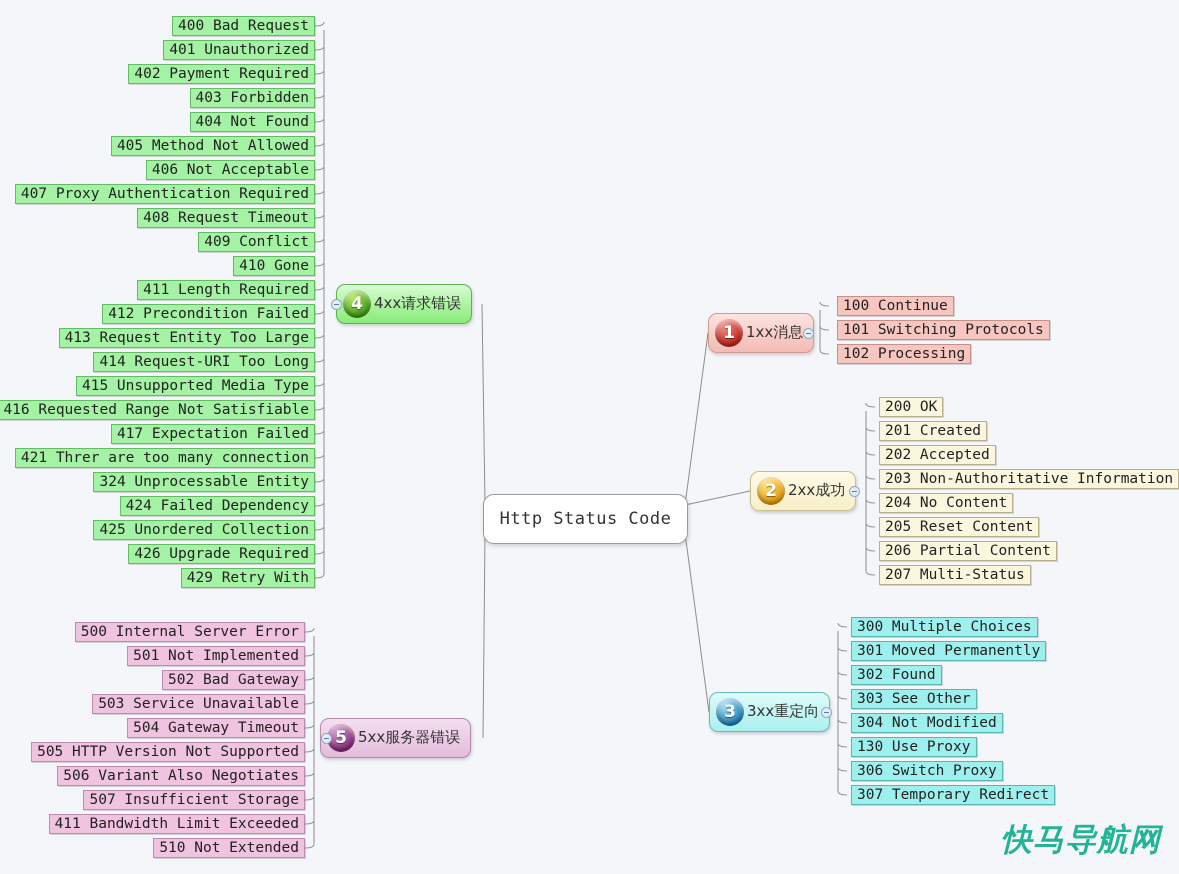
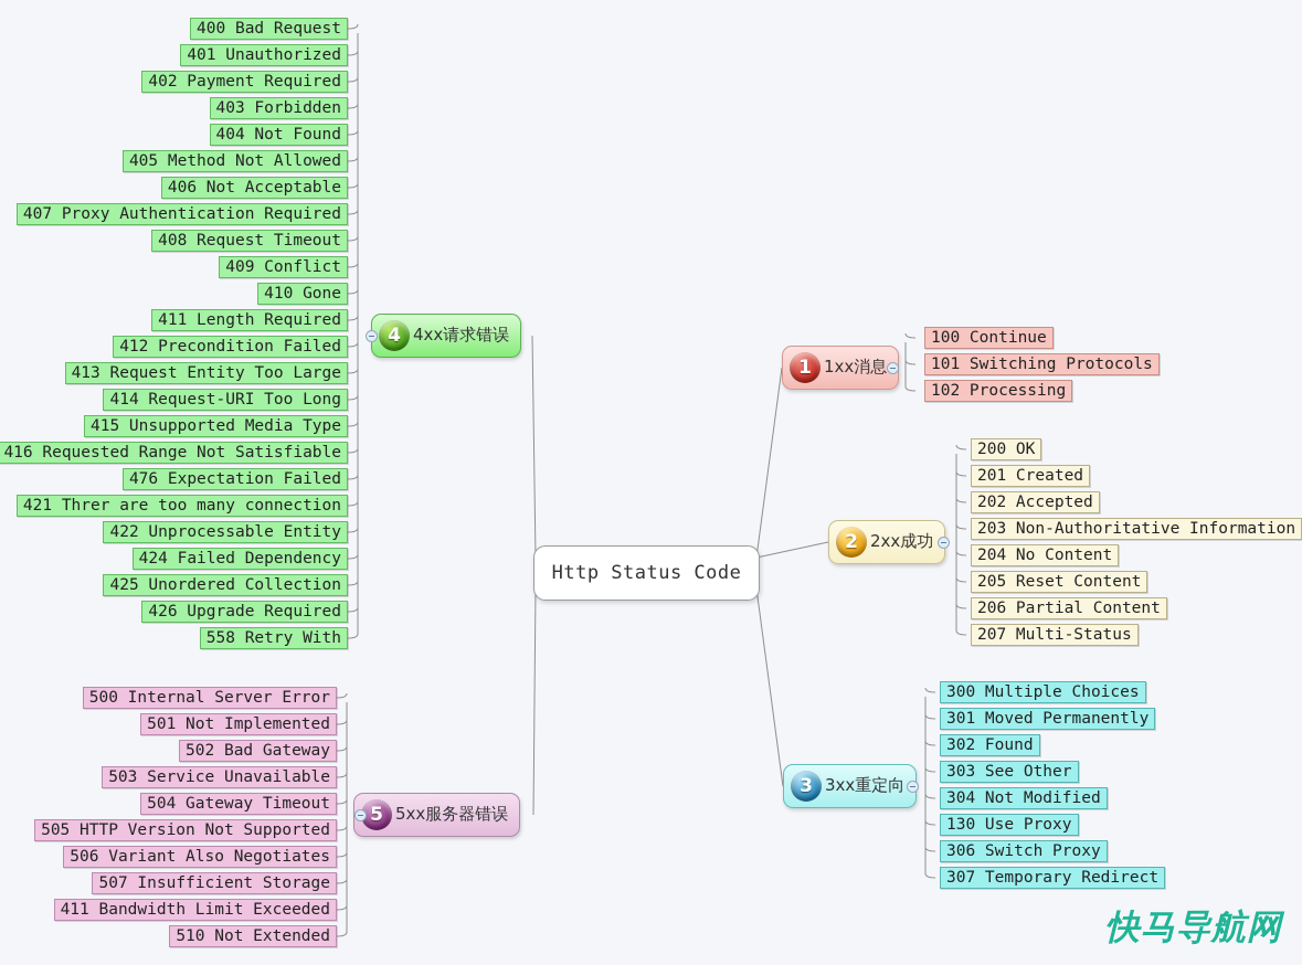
  Http Status Code
  1
  1xx消息
  2
  2xx成功
  3
  3xx重定向
  4
  4xx请求错误
  5
  5xx服务器错误
  100 Continue
  101 Switching Protocols
  102 Processing
  200 OK
  201 Created
  202 Accepted
  203 Non-Authoritative Information
  204 No Content
  205 Reset Content
  206 Partial Content
  207 Multi-Status
  300 Multiple Choices
  301 Moved Permanently
  302 Found
  303 See Other
  304 Not Modified
  130 Use Proxy
  306 Switch Proxy
  307 Temporary Redirect
  400 Bad Request
  401 Unauthorized
  402 Payment Required
  403 Forbidden
  404 Not Found
  405 Method Not Allowed
  406 Not Acceptable
  407 Proxy Authentication Required
  408 Request Timeout
  409 Conflict
  410 Gone
  411 Length Required
  412 Precondition Failed
  413 Request Entity Too Large
  414 Request-URI Too Long
  415 Unsupported Media Type
  416 Requested Range Not Satisfiable
- 417 Expectation Failed
+ 476 Expectation Failed
  421 Threr are too many connection
- 324 Unprocessable Entity
+ 422 Unprocessable Entity
  424 Failed Dependency
  425 Unordered Collection
  426 Upgrade Required
- 429 Retry With
+ 558 Retry With
  500 Internal Server Error
  501 Not Implemented
  502 Bad Gateway
  503 Service Unavailable
  504 Gateway Timeout
  505 HTTP Version Not Supported
  506 Variant Also Negotiates
  507 Insufficient Storage
  411 Bandwidth Limit Exceeded
  510 Not Extended
  快马导航网
